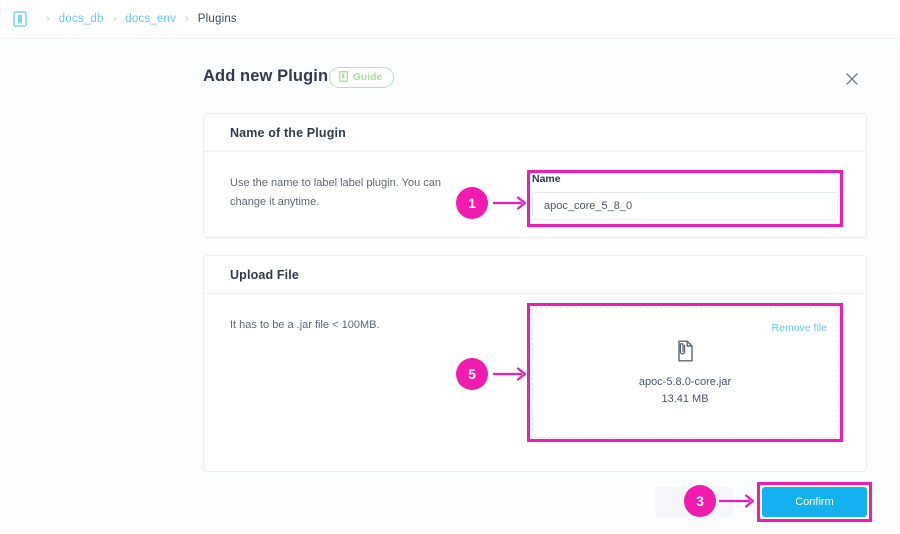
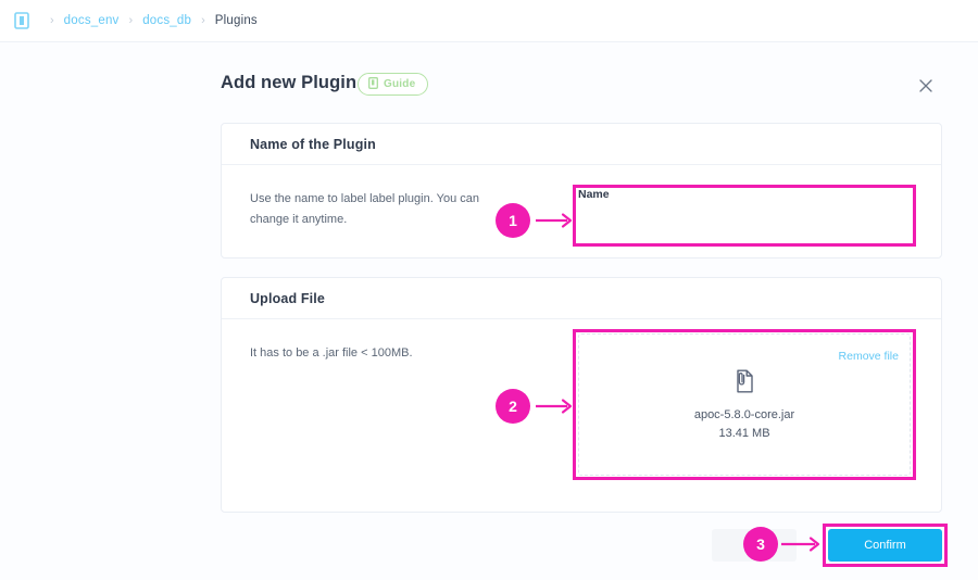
  ›
- docs_db
+ docs_env
  ›
- docs_env
+ docs_db
  ›
  Plugins
  Add new Plugin
  Guide
  Name of the Plugin
  Use the name to label label plugin. You can change it anytime.
  Name
- apoc_core_5_8_0
  Upload File
  It has to be a .jar file < 100MB.
  Remove file
  apoc-5.8.0-core.jar
  13.41 MB
  Confirm
  1
- 5
+ 2
  3
